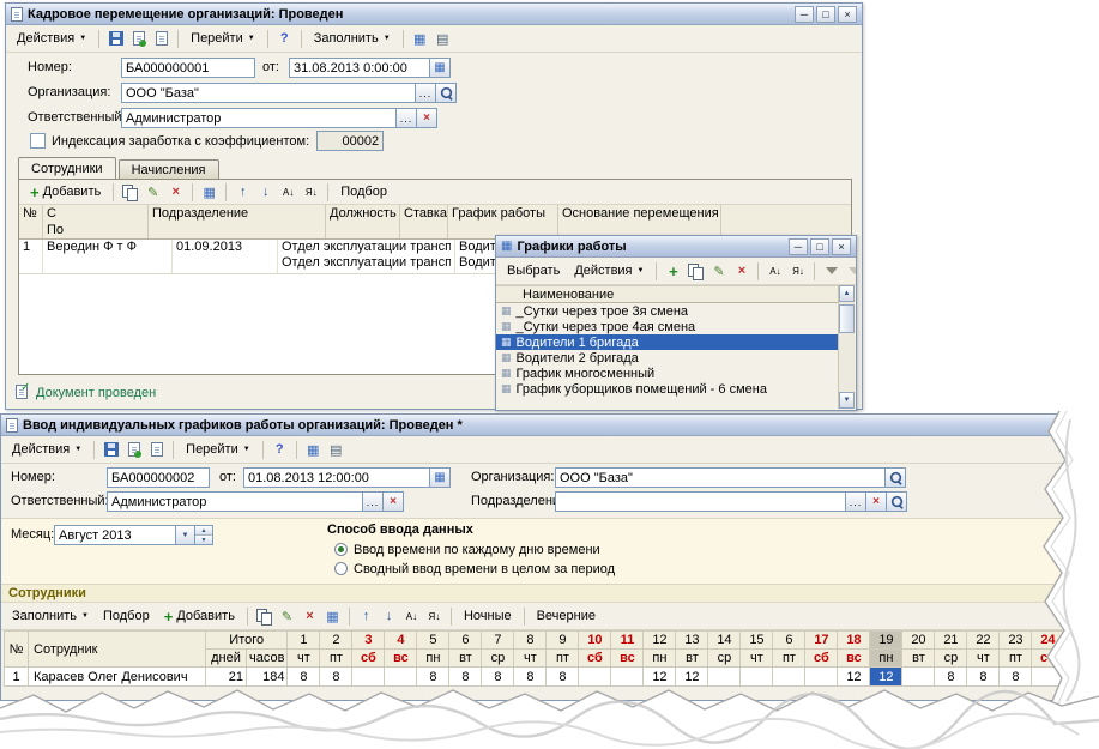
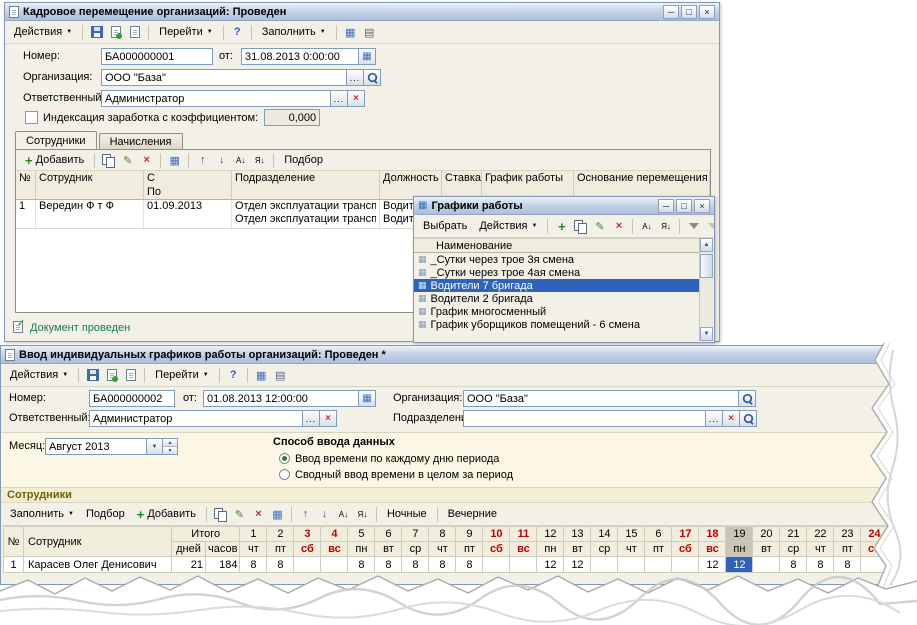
  Кадровое перемещение организаций: Проведен
  ─
  □
  ×
  Действия
  Перейти
  ?
  Заполнить
  ▦
  ▤
  Номер:
  БА000000001
  от:
  31.08.2013 0:00:00
  ▦
  Организация:
  ООО "База"
  ...
  Ответственный
  Администратор
  ...
  ×
  Индексация заработка с коэффициентом:
- 00002
+ 0,000
  Сотрудники
  Начисления
  +
  Добавить
  ✎
  ×
  ▦
  ↑
  ↓
  А↓
  Я↓
  Подбор
  №
+ Сотрудник
  С
  По
  Подразделение
  Должность
  Ставка
  График работы
  Основание перемещения
  1
  Вередин Ф т Ф
  01.09.2013
  Отдел эксплуатации трансп
  Отдел эксплуатации трансп
  ✓
  Документ проведен
  ▦
  Графики работы
  ─
  □
  ×
  Выбрать
  Действия
  +
  ✎
  ×
  А↓
  Я↓
  Наименование
  ▦
  _Сутки через трое 3я смена
  ▦
  _Сутки через трое 4ая смена
  ▦
- Водители 1 бригада
+ Водители 7 бригада
  ▦
  Водители 2 бригада
  ▦
  График многосменный
  ▦
  График уборщиков помещений - 6 смена
  Ввод индивидуальных графиков работы организаций: Проведен *
  Действия
  Перейти
  ?
  ▦
  ▤
  Номер:
  БА000000002
  от:
  01.08.2013 12:00:00
  ▦
  Организация:
  ООО "База"
  Ответственный
  Администратор
  ...
  ×
  Подразделен
  ...
  ×
  Месяц:
  Август 2013
  Способ ввода данных
- Ввод времени по каждому дню времени
+ Ввод времени по каждому дню периода
  Сводный ввод времени в целом за период
  Сотрудники
  Заполнить
  Подбор
  +
  Добавить
  ✎
  ×
  ▦
  ↑
  ↓
  А↓
  Я↓
  Ночные
  Вечерние
  №	Сотрудник	Итого	1	2	3	4	5	6	7	8	9	10	11	12	13	14	15	6	17	18	19	20	21	22	23	24
  дней	часов	чт	пт	сб	вс	пн	вт	ср	чт	пт	сб	вс	пн	вт	ср	чт	пт	сб	вс	пн	вт	ср	чт	пт	с
  1	Карасев Олег Денисович	21	184	8	8			8	8	8	8	8			12	12					12	12		8	8	8
